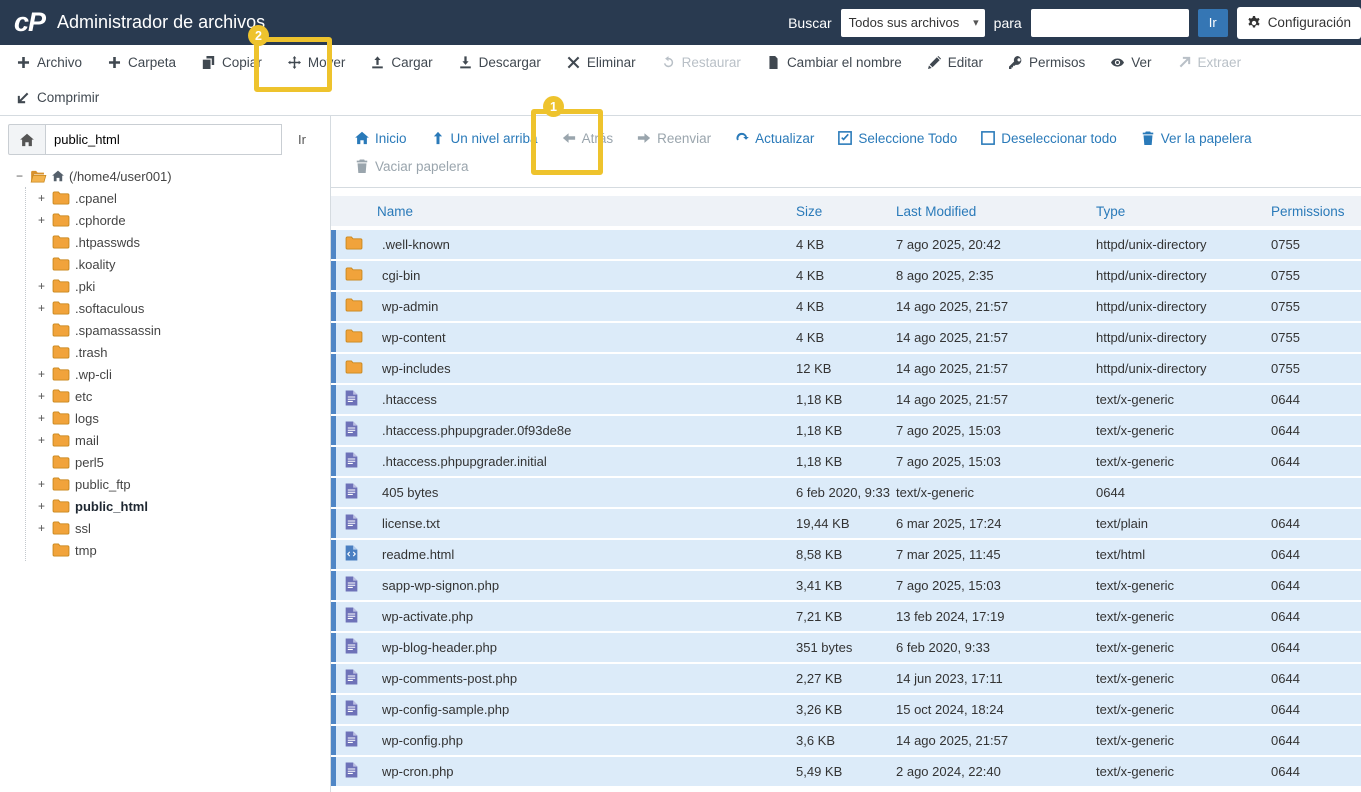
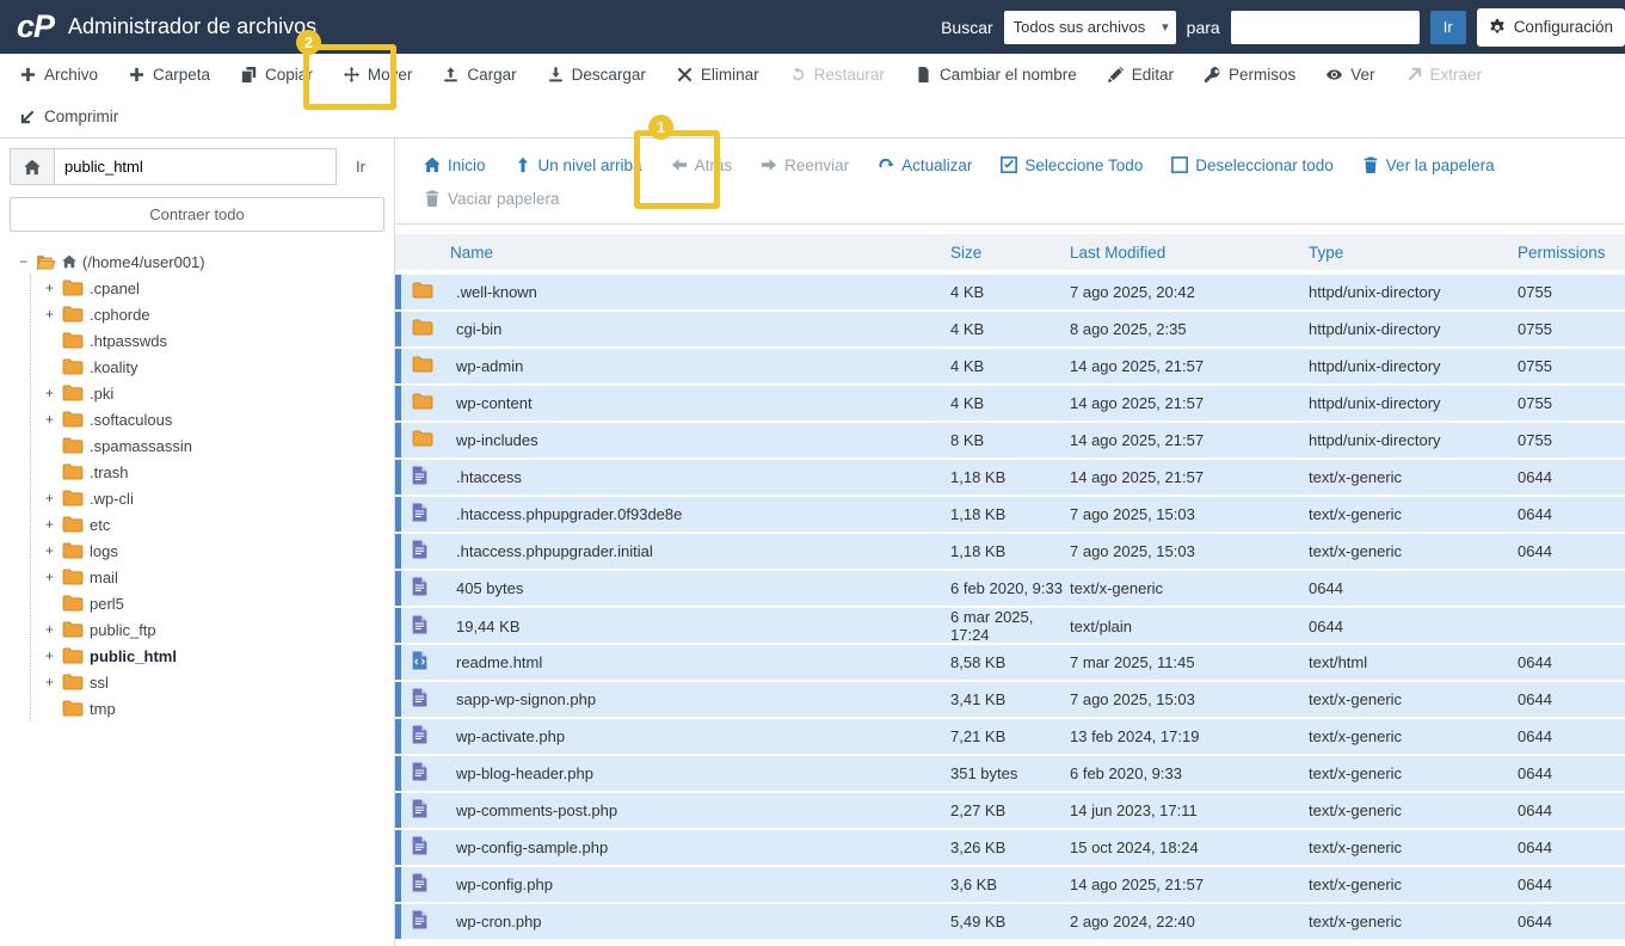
  cP
  Administrador de archivos
  Buscar
  Todos sus archivos
  ▾
  para
  Ir
  Configuración
  Archivo
  Carpeta
  Copiar
  Mover
  Cargar
  Descargar
  Eliminar
  Restaurar
  Cambiar el nombre
  Editar
  Permisos
  Ver
  Extraer
  Comprimir
  public_html
  Ir
+ Contraer todo
  −
  (/home4/user001)
  +
  .cpanel
  +
  .cphorde
  .htpasswds
  .koality
  +
  .pki
  +
  .softaculous
  .spamassassin
  .trash
  +
  .wp-cli
  +
  etc
  +
  logs
  +
  mail
  perl5
  +
  public_ftp
  +
  public_html
  +
  ssl
  tmp
  Inicio
  Un nivel arriba
  Atrás
  Reenviar
  Actualizar
  Seleccione Todo
  Deseleccionar todo
  Ver la papelera
  Vaciar papelera
  Name
  Size
  Last Modified
  Type
  Permissions
  .well-known
  4 KB
  7 ago 2025, 20:42
  httpd/unix-directory
  0755
  cgi-bin
  4 KB
  8 ago 2025, 2:35
  httpd/unix-directory
  0755
  wp-admin
  4 KB
  14 ago 2025, 21:57
  httpd/unix-directory
  0755
  wp-content
  4 KB
  14 ago 2025, 21:57
  httpd/unix-directory
  0755
  wp-includes
- 12 KB
+ 8 KB
  14 ago 2025, 21:57
  httpd/unix-directory
  0755
  .htaccess
  1,18 KB
  14 ago 2025, 21:57
  text/x-generic
  0644
  .htaccess.phpupgrader.0f93de8e
  1,18 KB
  7 ago 2025, 15:03
  text/x-generic
  0644
  .htaccess.phpupgrader.initial
  1,18 KB
  7 ago 2025, 15:03
  text/x-generic
  0644
  405 bytes
  6 feb 2020, 9:33
  text/x-generic
  0644
- license.txt
  19,44 KB
  6 mar 2025, 17:24
  text/plain
  0644
  readme.html
  8,58 KB
  7 mar 2025, 11:45
  text/html
  0644
  sapp-wp-signon.php
  3,41 KB
  7 ago 2025, 15:03
  text/x-generic
  0644
  wp-activate.php
  7,21 KB
  13 feb 2024, 17:19
  text/x-generic
  0644
  wp-blog-header.php
  351 bytes
  6 feb 2020, 9:33
  text/x-generic
  0644
  wp-comments-post.php
  2,27 KB
  14 jun 2023, 17:11
  text/x-generic
  0644
  wp-config-sample.php
  3,26 KB
  15 oct 2024, 18:24
  text/x-generic
  0644
  wp-config.php
  3,6 KB
  14 ago 2025, 21:57
  text/x-generic
  0644
  wp-cron.php
  5,49 KB
  2 ago 2024, 22:40
  text/x-generic
  0644
  1
  2
